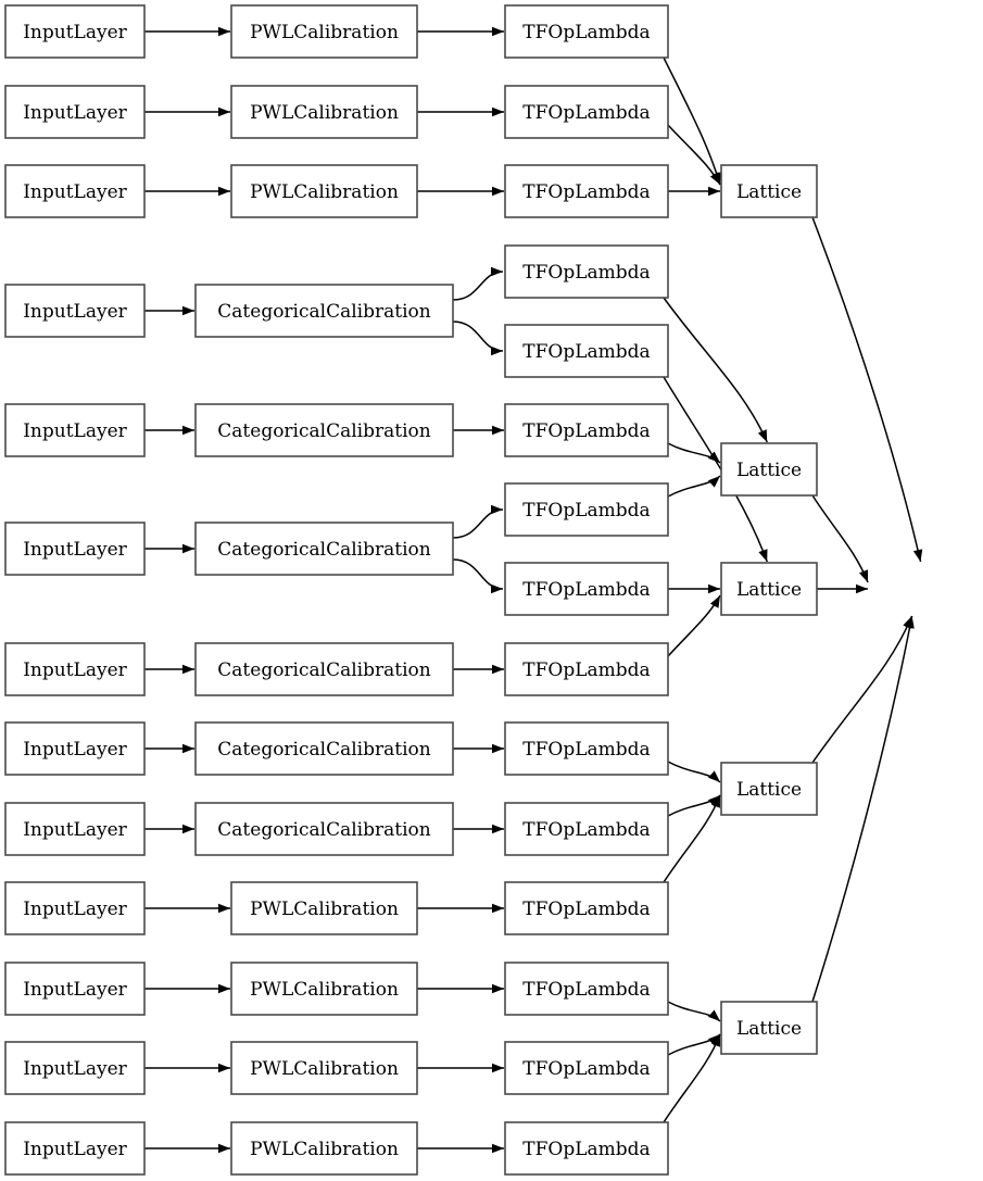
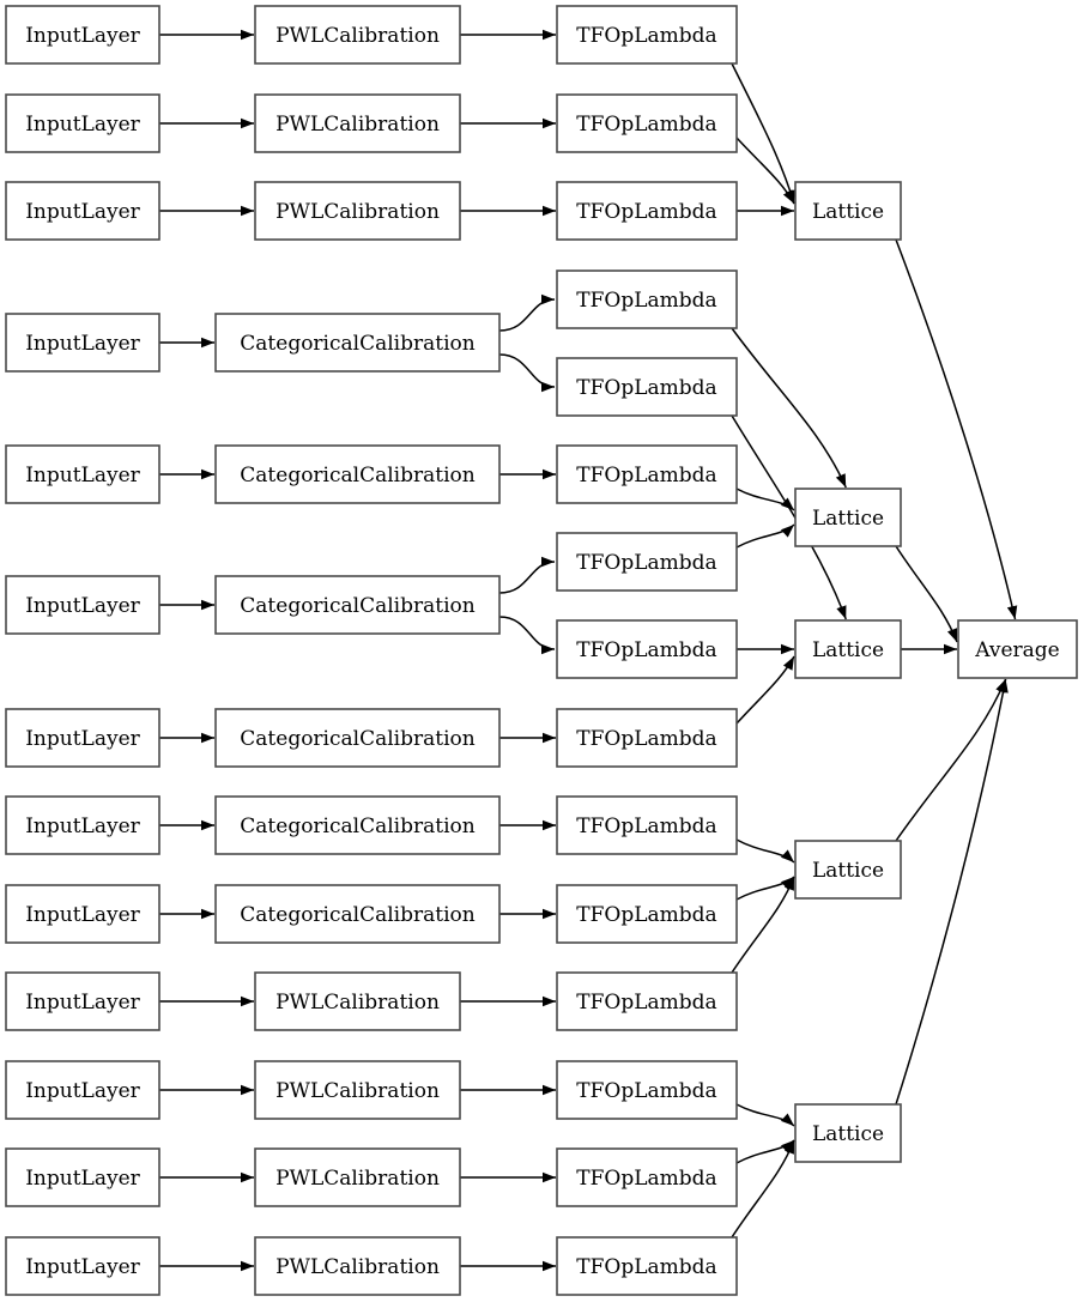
  InputLayer
  InputLayer
  InputLayer
  InputLayer
  InputLayer
  InputLayer
  InputLayer
  InputLayer
  InputLayer
  InputLayer
  InputLayer
  InputLayer
  InputLayer
  PWLCalibration
  PWLCalibration
  PWLCalibration
  CategoricalCalibration
  CategoricalCalibration
  CategoricalCalibration
  CategoricalCalibration
  CategoricalCalibration
  CategoricalCalibration
  PWLCalibration
  PWLCalibration
  PWLCalibration
  PWLCalibration
  TFOpLambda
  TFOpLambda
  TFOpLambda
  TFOpLambda
  TFOpLambda
  TFOpLambda
  TFOpLambda
  TFOpLambda
  TFOpLambda
  TFOpLambda
  TFOpLambda
  TFOpLambda
  TFOpLambda
  TFOpLambda
  TFOpLambda
  Lattice
  Lattice
  Lattice
  Lattice
  Lattice
+ Average
